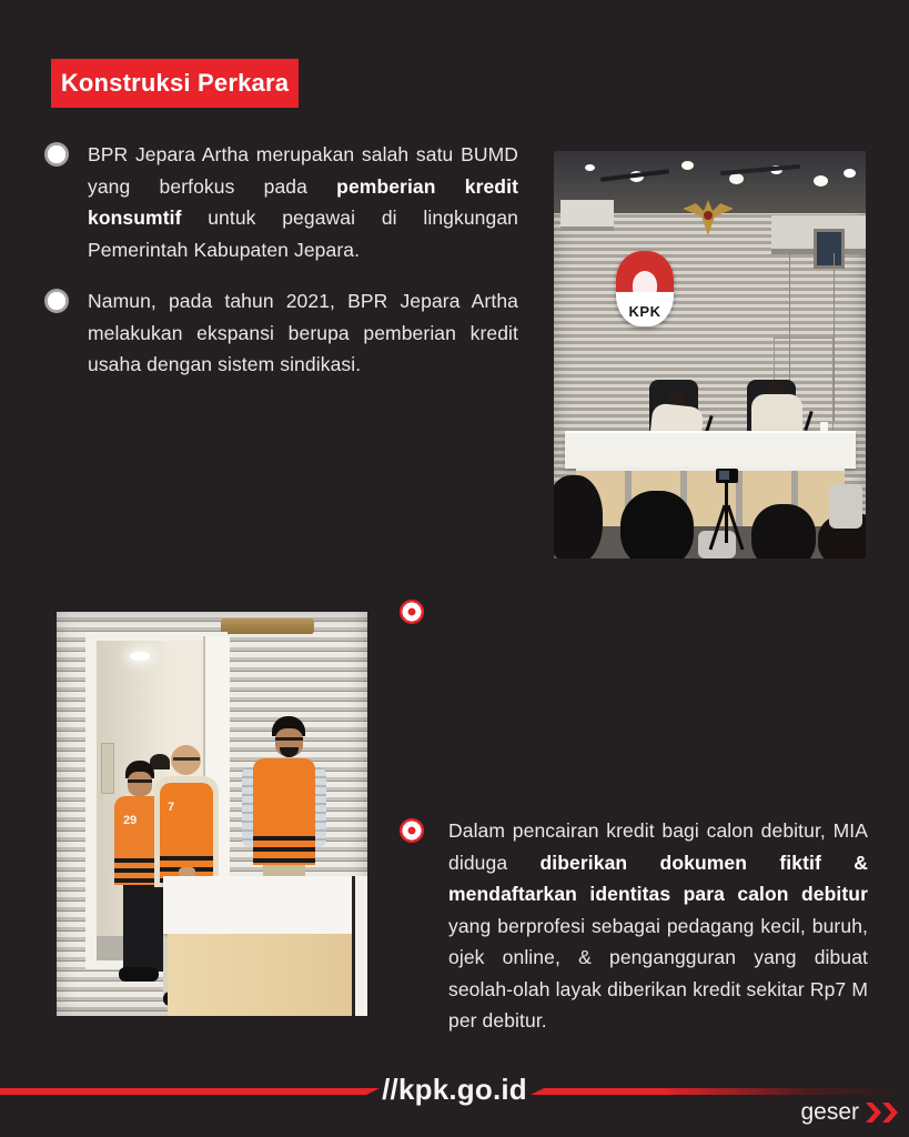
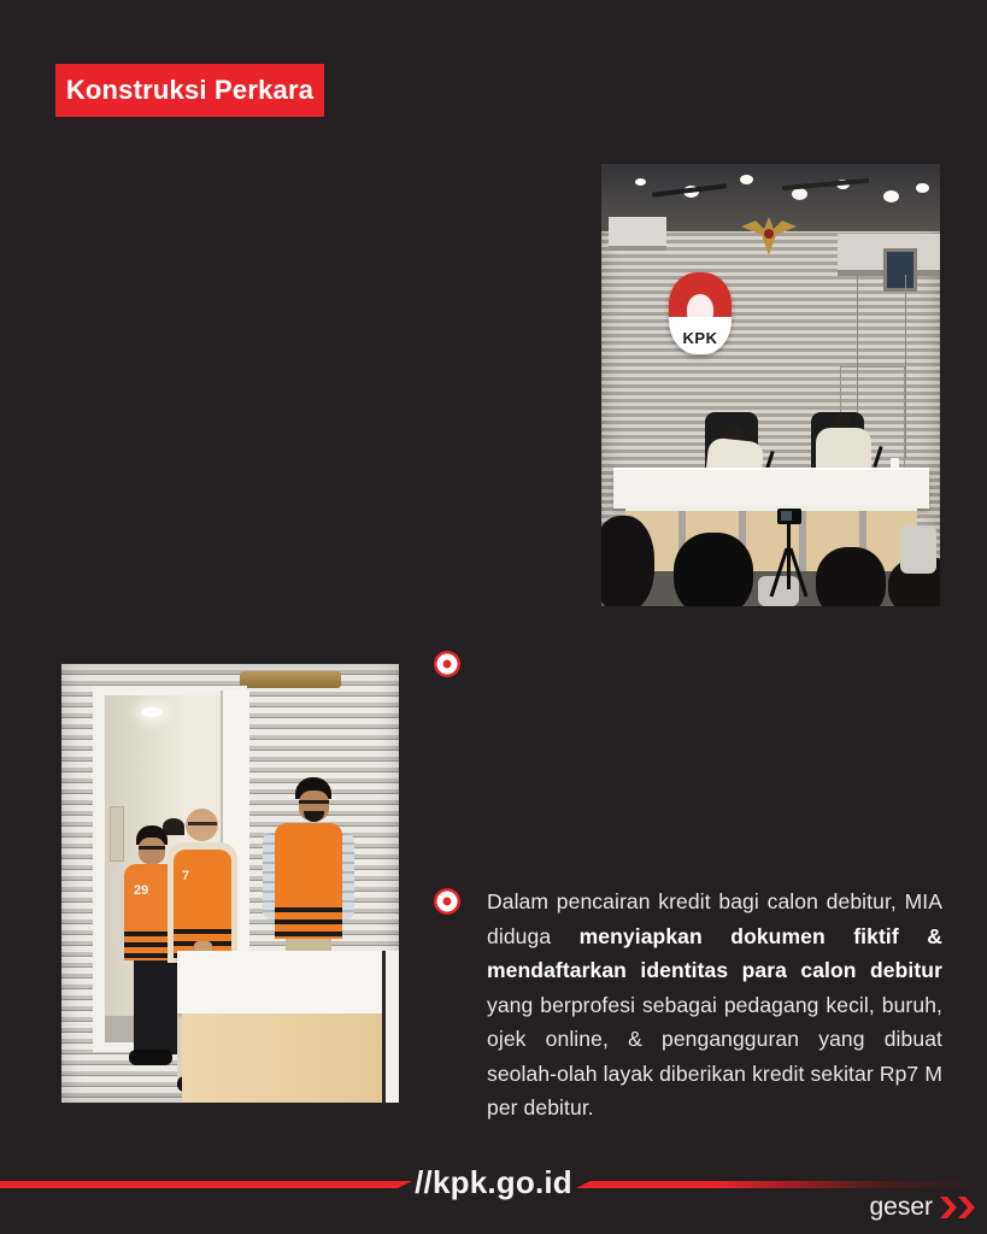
  Konstruksi Perkara
- BPR Jepara Artha merupakan salah satu BUMD yang berfokus pada pemberian kredit konsumtif untuk pegawai di lingkungan Pemerintah Kabupaten Jepara.
- Namun, pada tahun 2021, BPR Jepara Artha melakukan ekspansi berupa pemberian kredit usaha dengan sistem sindikasi.
- Dalam pencairan kredit bagi calon debitur, MIA diduga diberikan dokumen fiktif & mendaftarkan identitas para calon debitur yang berprofesi sebagai pedagang kecil, buruh, ojek online, & pengangguran yang dibuat seolah-olah layak diberikan kredit sekitar Rp7 M per debitur.
+ Dalam pencairan kredit bagi calon debitur, MIA diduga menyiapkan dokumen fiktif & mendaftarkan identitas para calon debitur yang berprofesi sebagai pedagang kecil, buruh, ojek online, & pengangguran yang dibuat seolah-olah layak diberikan kredit sekitar Rp7 M per debitur.
  KPK
  29
  7
  //kpk.go.id
  geser
